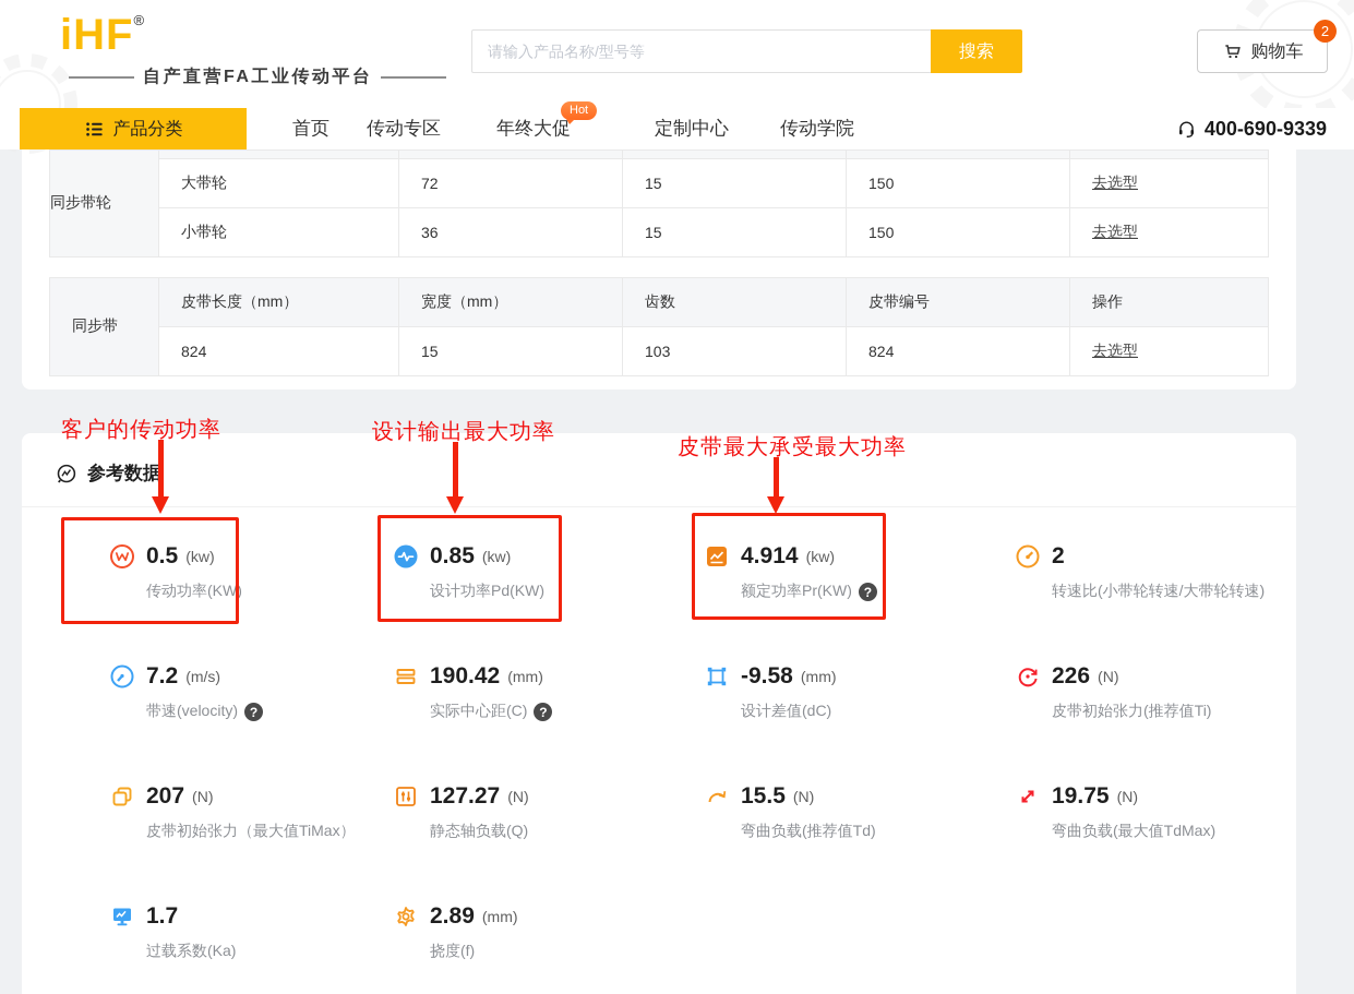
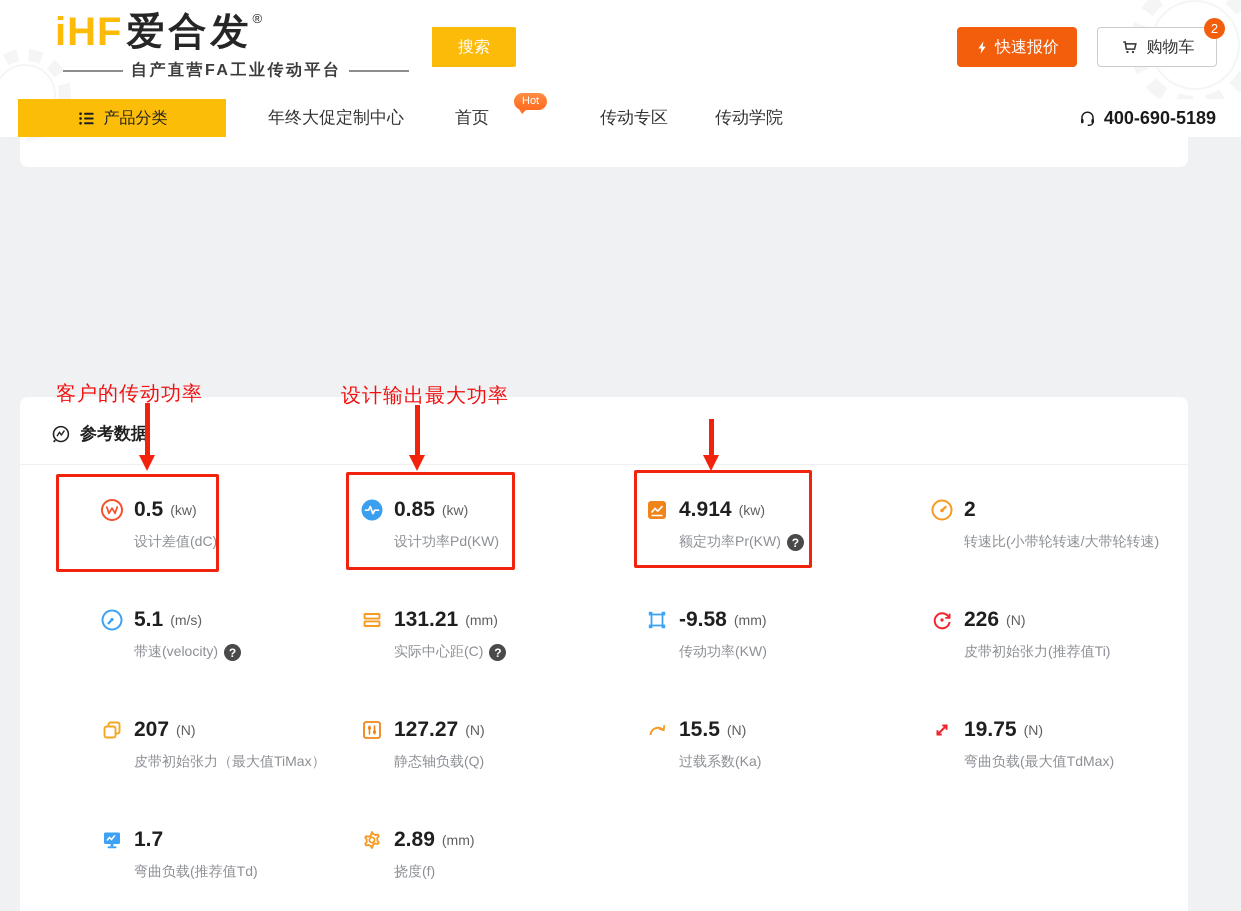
  iHF
+ 爱合发
  ®
  自产直营FA工业传动平台
- 请输入产品名称/型号等
  搜索
+ 快速报价
  购物车
  2
  产品分类
- 首页
+ 年终大促
- 传动专区
+ 定制中心
- 年终大促
+ 首页
  Hot
- 定制中心
+ 传动专区
  传动学院
- 400-690-9339
+ 400-690-5189
- 同步带轮
- 大带轮	72	15	150	去选型
- 小带轮	36	15	150	去选型
- 同步带	皮带长度（mm）	宽度（mm）	齿数	皮带编号	操作
- 824	15	103	824	去选型
  参考数据
  0.5
  (kw)
- 传动功率(KW)
+ 设计差值(dC)
  0.85
  (kw)
  设计功率Pd(KW)
  4.914
  (kw)
  额定功率Pr(KW)
  ?
  2
  转速比(小带轮转速/大带轮转速)
- 7.2
+ 5.1
  (m/s)
  带速(velocity)
  ?
- 190.42
+ 131.21
  (mm)
  实际中心距(C)
  ?
  -9.58
  (mm)
- 设计差值(dC)
+ 传动功率(KW)
  226
  (N)
  皮带初始张力(推荐值Ti)
  207
  (N)
  皮带初始张力（最大值TiMax）
  127.27
  (N)
  静态轴负载(Q)
  15.5
  (N)
- 弯曲负载(推荐值Td)
+ 过载系数(Ka)
  19.75
  (N)
  弯曲负载(最大值TdMax)
  1.7
- 过载系数(Ka)
+ 弯曲负载(推荐值Td)
  2.89
  (mm)
  挠度(f)
  客户的传动功率
  设计输出最大功率
- 皮带最大承受最大功率
